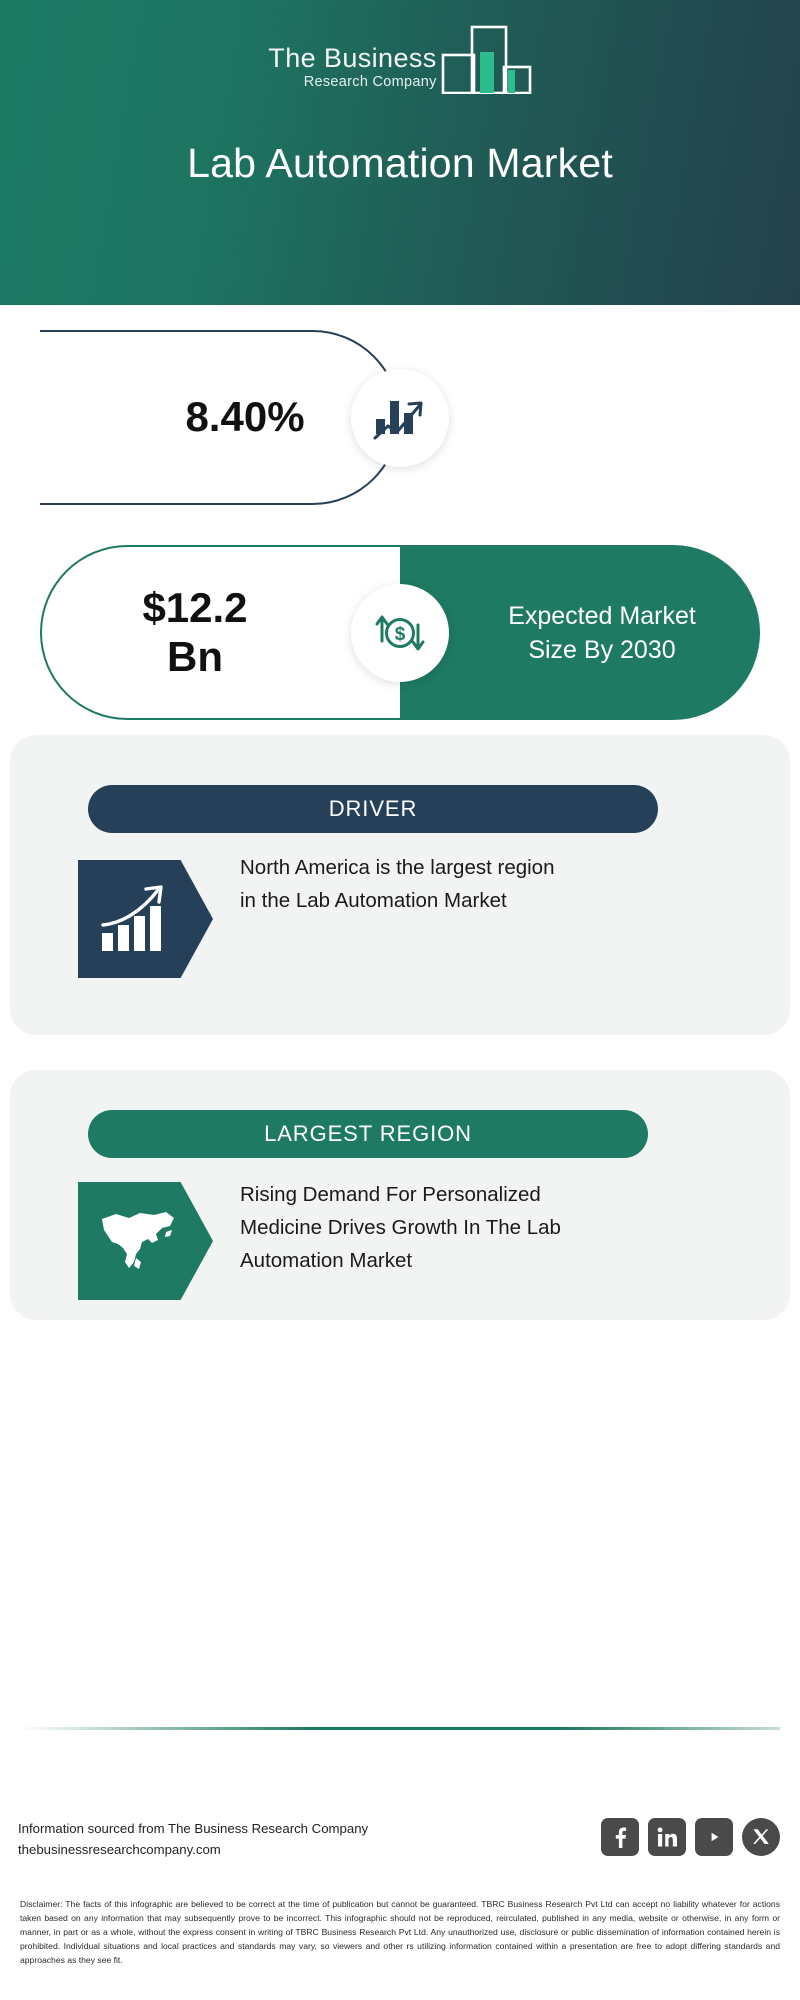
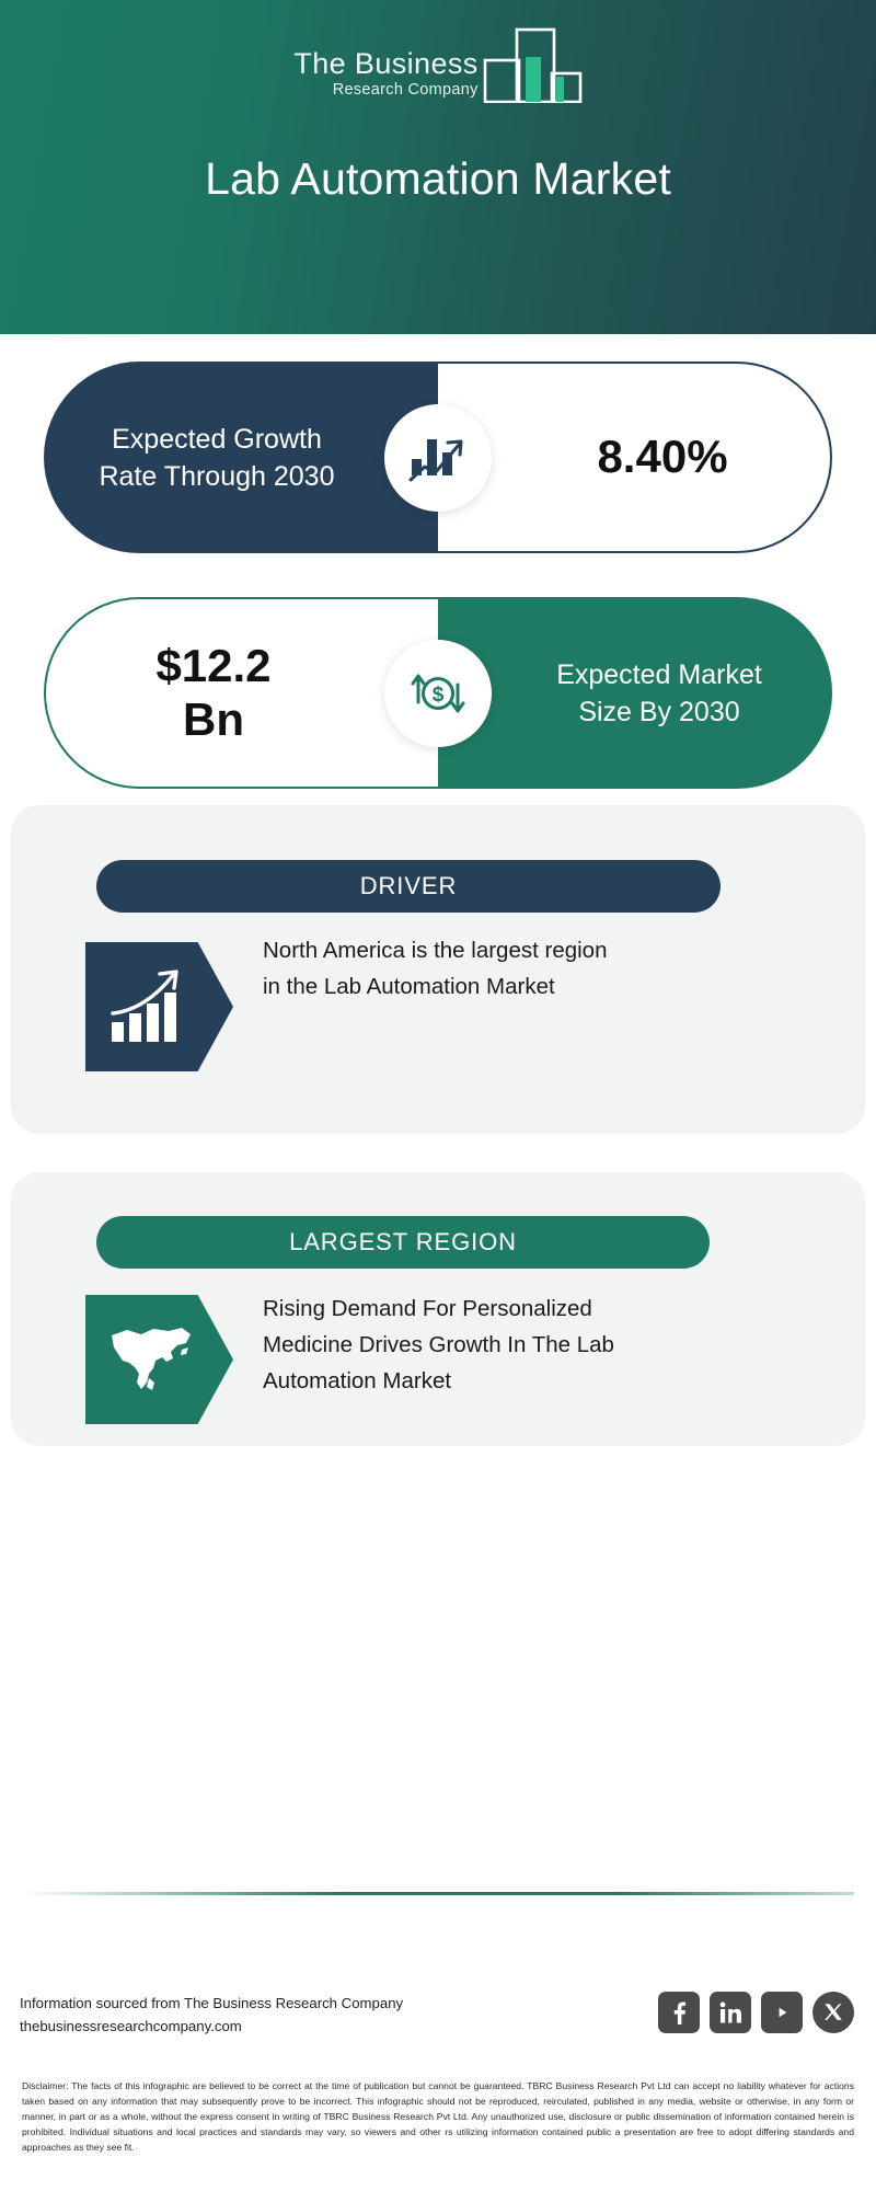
  The Business
  Research Company
  Lab Automation Market
+ Expected Growth Rate Through 2030
  8.40%
  $12.2
  Bn
  Expected Market Size By 2030
  $
  DRIVER
  North America is the largest region in the Lab Automation Market
  LARGEST REGION
  Rising Demand For Personalized Medicine Drives Growth In The Lab Automation Market
  Information sourced from The Business Research Company
  thebusinessresearchcompany.com
- Disclaimer: The facts of this infographic are believed to be correct at the time of publication but cannot be guaranteed. TBRC Business Research Pvt Ltd can accept no liability whatever for actions taken based on any information that may subsequently prove to be incorrect. This infographic should not be reproduced, reirculated, published in any media, website or otherwise, in any form or manner, in part or as a whole, without the express consent in writing of TBRC Business Research Pvt Ltd. Any unauthorized use, disclosure or public dissemination of information contained herein is prohibited. Individual situations and local practices and standards may vary, so viewers and other rs utilizing information contained within a presentation are free to adopt differing standards and approaches as they see fit.
+ Disclaimer: The facts of this infographic are believed to be correct at the time of publication but cannot be guaranteed. TBRC Business Research Pvt Ltd can accept no liability whatever for actions taken based on any information that may subsequently prove to be incorrect. This infographic should not be reproduced, reirculated, published in any media, website or otherwise, in any form or manner, in part or as a whole, without the express consent in writing of TBRC Business Research Pvt Ltd. Any unauthorized use, disclosure or public dissemination of information contained herein is prohibited. Individual situations and local practices and standards may vary, so viewers and other rs utilizing information contained public a presentation are free to adopt differing standards and approaches as they see fit.
